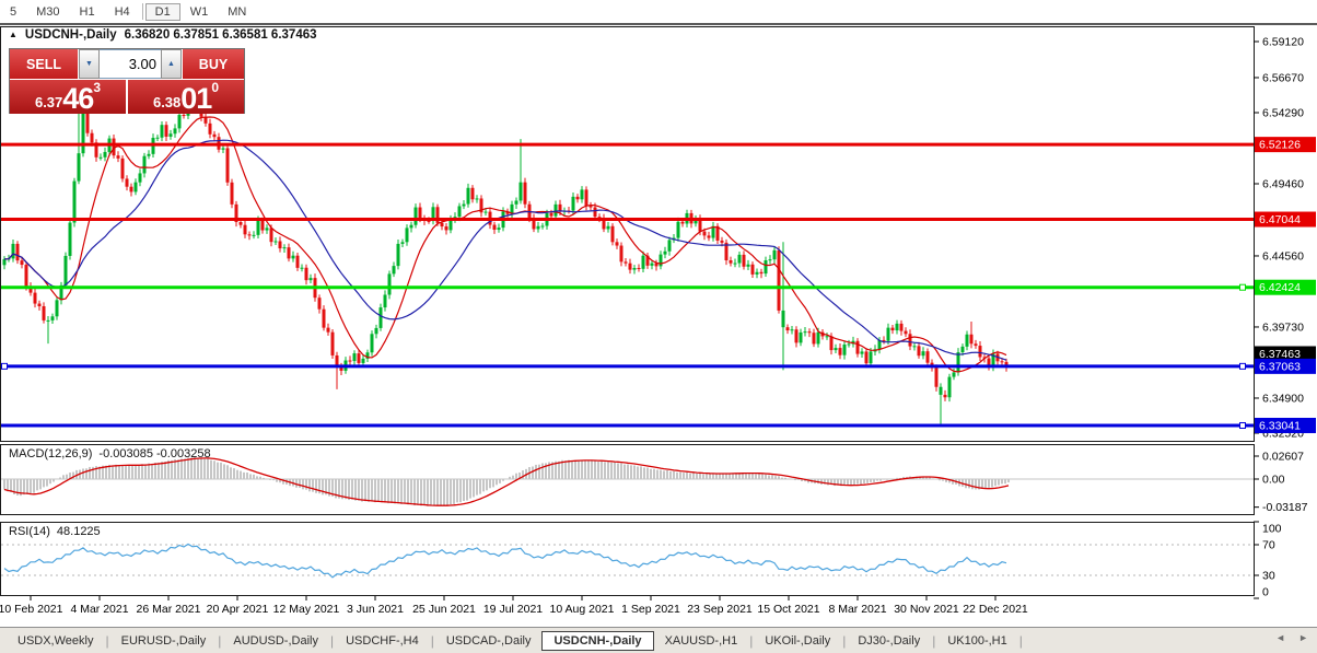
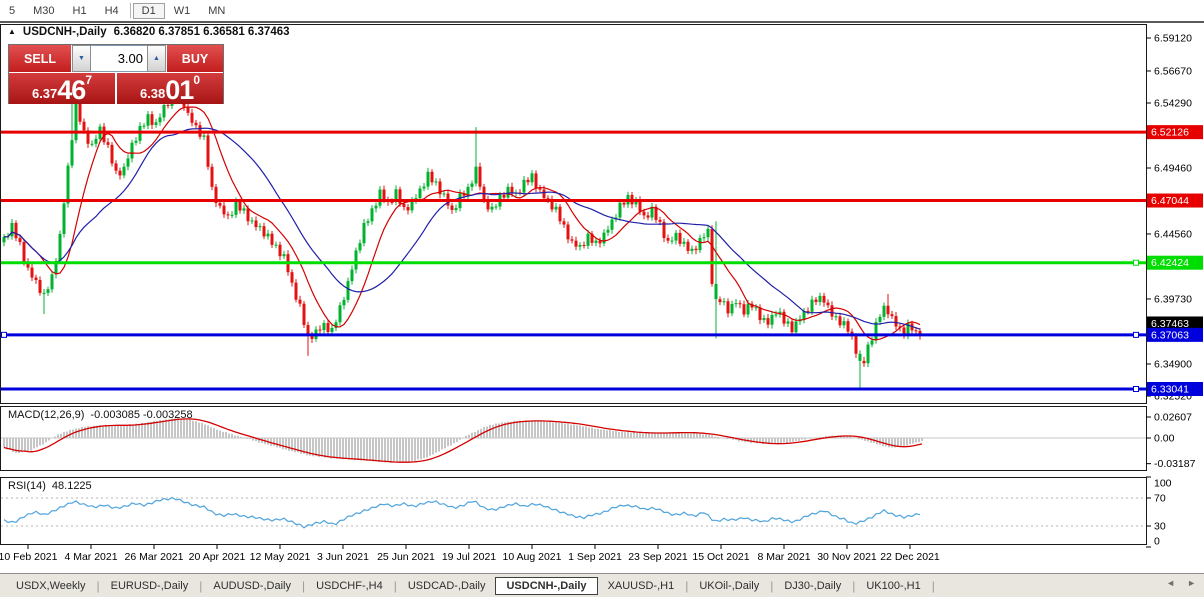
  6.59120
  6.56670
  6.54290
  6.49460
  6.44560
  6.39730
  6.34900
  6.32520
  6.37463
  6.52126
  6.47044
  6.42424
  6.37063
  6.33041
  0.02607
  0.00
  -0.03187
  100
  70
  30
  0
  10 Feb 2021
  4 Mar 2021
  26 Mar 2021
  20 Apr 2021
  12 May 2021
  3 Jun 2021
  25 Jun 2021
  19 Jul 2021
  10 Aug 2021
  1 Sep 2021
  23 Sep 2021
  15 Oct 2021
  8 Mar 2021
  30 Nov 2021
  22 Dec 2021
  5
  M30
  H1
  H4
  D1
  W1
  MN
  ▲
  USDCNH-,Daily
  6.36820 6.37851 6.36581 6.37463
  SELL
  3.00
  BUY
  6.37
  46
- 3
+ 7
  6.38
  01
  0
  MACD(12,26,9)
  -0.003085 -0.003258
  RSI(14)
  48.1225
  USDX,Weekly
  |
  EURUSD-,Daily
  |
  AUDUSD-,Daily
  |
  USDCHF-,H4
  |
  USDCAD-,Daily
  USDCNH-,Daily
  XAUUSD-,H1
  |
  UKOil-,Daily
  |
  DJ30-,Daily
  |
  UK100-,H1
  |
  ◄
  ►
